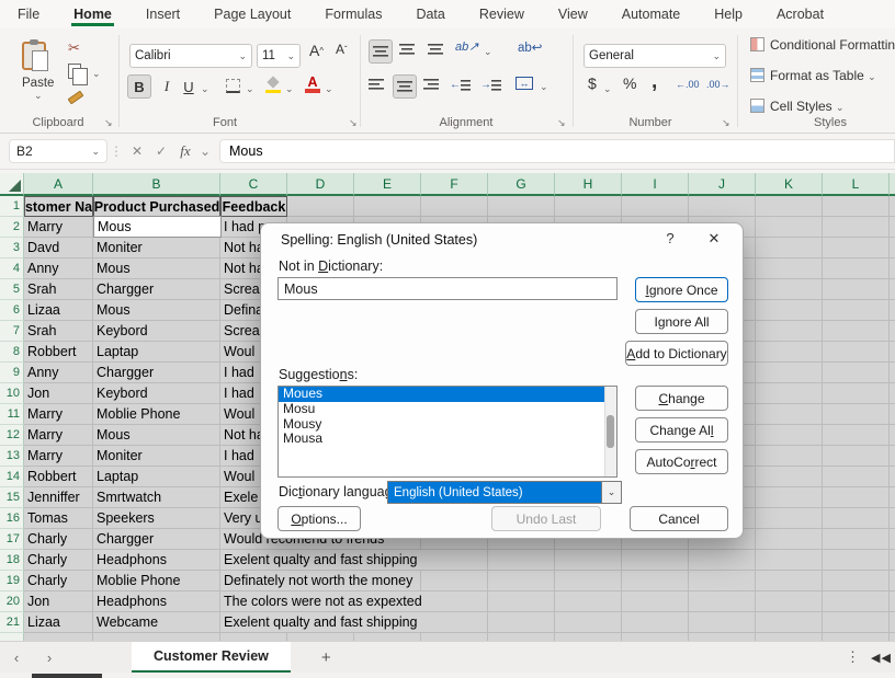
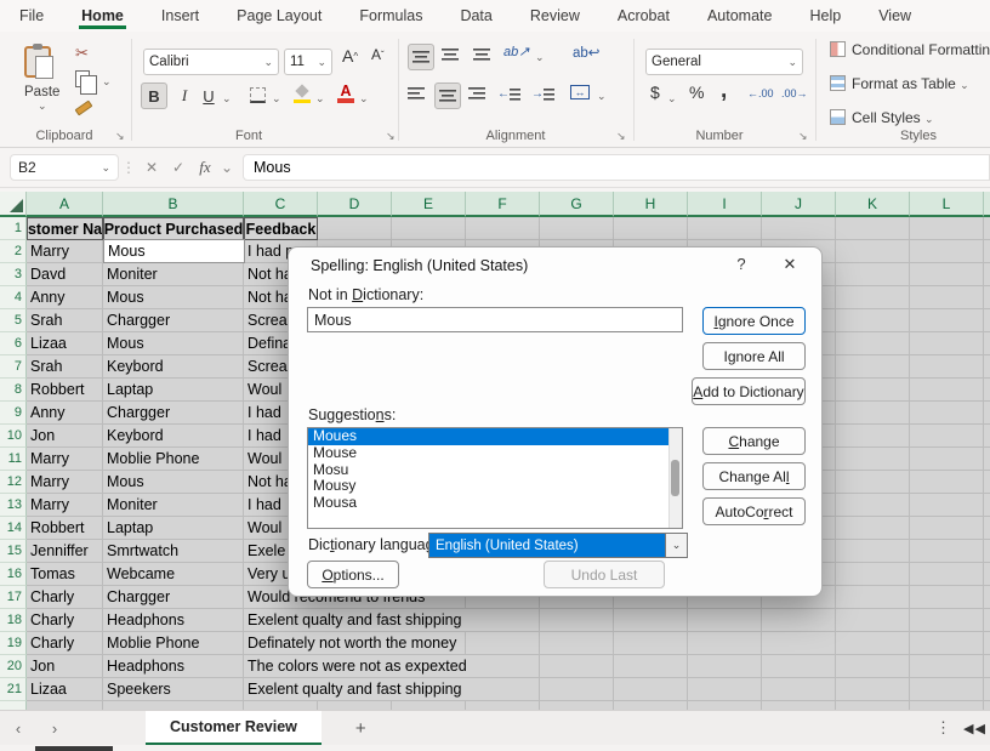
  File
  Home
  Insert
  Page Layout
  Formulas
  Data
  Review
- View
+ Acrobat
  Automate
  Help
- Acrobat
+ View
  Paste
  ⌄
  ✂
  ⌄
  Clipboard
  ↘
  Calibri
  ⌄
  11
  ⌄
  A
  ^
  A
  ˇ
  B
  I
  U
  ⌄
  ⌄
  ⌄
  A
  ⌄
  Font
  ↘
  ab↗
  ⌄
  ab↩
  ←
  →
  ↔
  ⌄
  Alignment
  ↘
  General
  ⌄
  $
  ⌄
  %
  ,
  ←.00
  .00→
  Number
  ↘
  Conditional Formattin
  Format as Table ⌄
  Cell Styles ⌄
  Styles
  B2
  ⌄
  ⋮
  ✕
  ✓
  fx
  ⌄
  Mous
  A
  B
  C
  D
  E
  F
  G
  H
  I
  J
  K
  L
  1
  stomer Na
  Product Purchased
  Feedback
  2
  Marry
  Mous
  I had
  3
  Davd
  Moniter
  Not h
  4
  Anny
  Mous
  Not h
  5
  Srah
  Chargger
  Screa
  6
  Lizaa
  Mous
  Defin
  7
  Srah
  Keybord
  Screa
  8
  Robbert
  Laptap
  Woul
  9
  Anny
  Chargger
  I had
  10
  Jon
  Keybord
  I had
  11
  Marry
  Moblie Phone
  Woul
  12
  Marry
  Mous
  Not h
  13
  Marry
  Moniter
  I had
  14
  Robbert
  Laptap
  Woul
  15
  Jenniffer
  Smrtwatch
  Exele
  16
  Tomas
- Speekers
+ Webcame
  Very u
  17
  Charly
  Chargger
  Would recomend to frends
  18
  Charly
  Headphons
  Exelent qualty and fast shipping
  19
  Charly
  Moblie Phone
  Definately not worth the money
  20
  Jon
  Headphons
  The colors were not as expexted
  21
  Lizaa
- Webcame
+ Speekers
  Exelent qualty and fast shipping
  Spelling: English (United States)
  ?
  ✕
  Not in Dictionary:
  Mous
  I
  gnore Once
  I
  g
  nore All
  A
  dd to Dictionary
  Suggestions:
  Moues
+ Mouse
  Mosu
  Mousy
  Mousa
  C
  hange
  Change Al
  l
  AutoCo
  r
  rect
  Dictionary langua
  English (United States)
  ⌄
  O
  ptions...
  Undo Last
- Cancel
  ‹
  ›
  Customer Review
  +
  ⋮
  ◀◀
